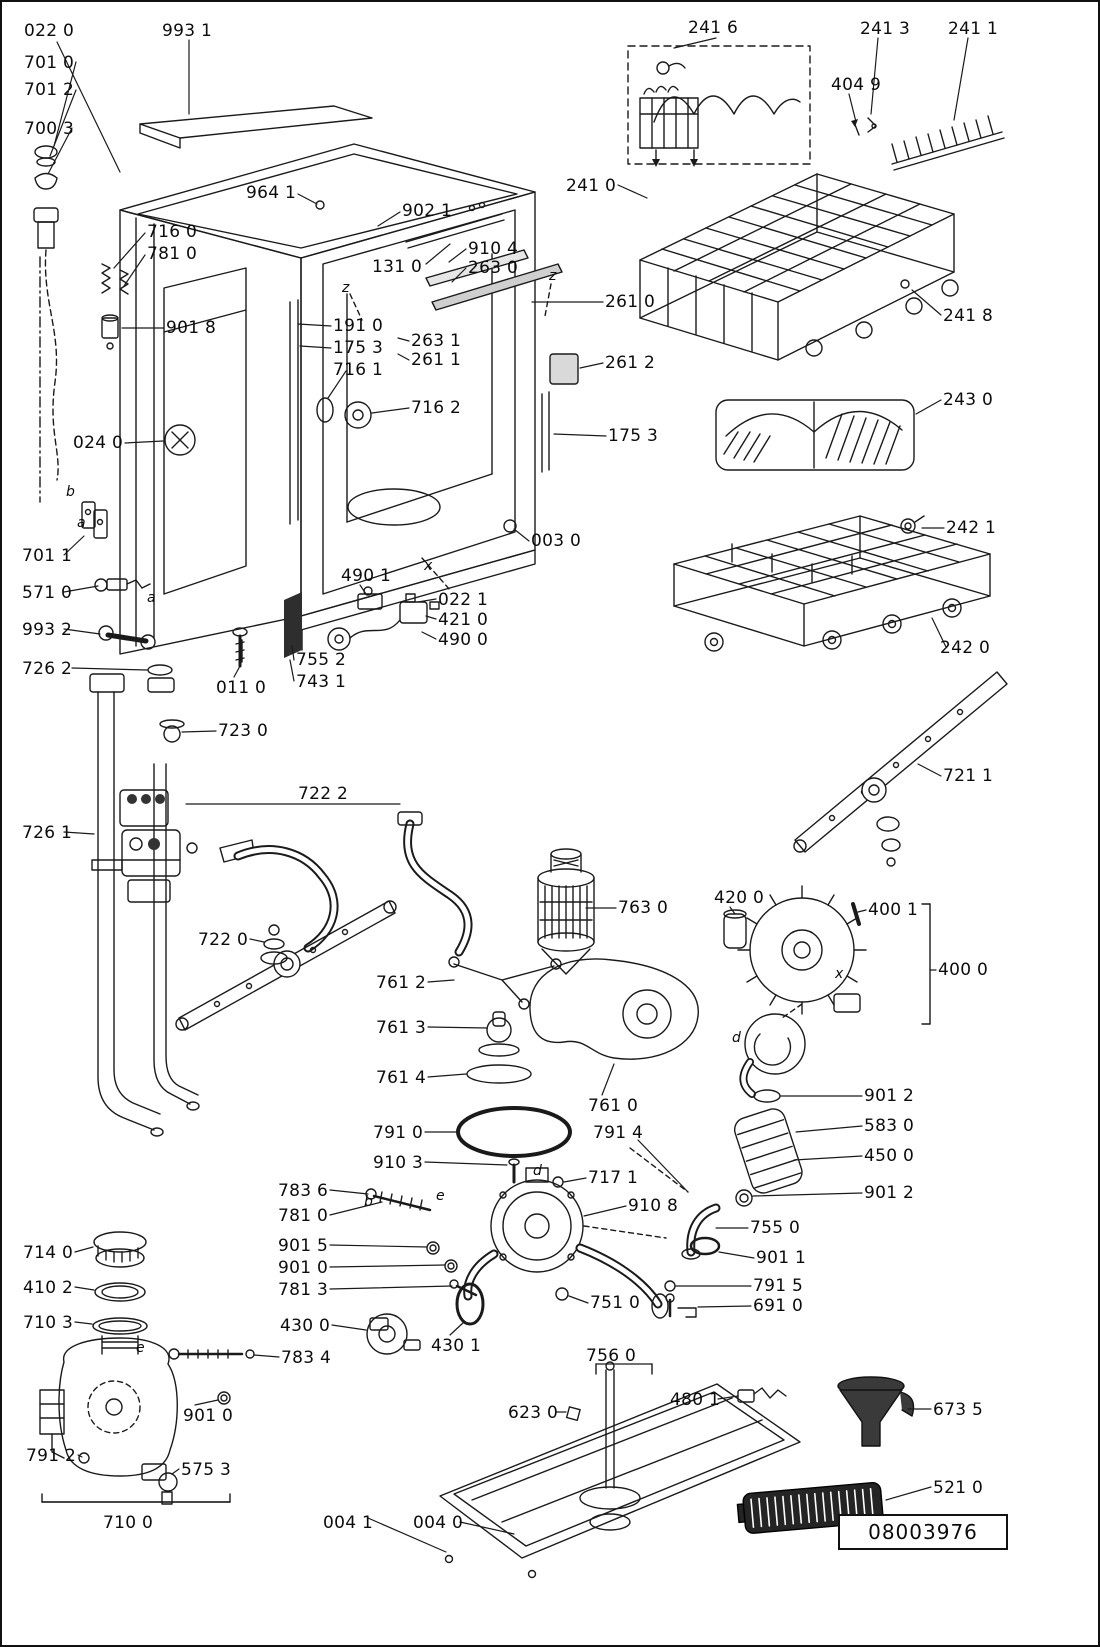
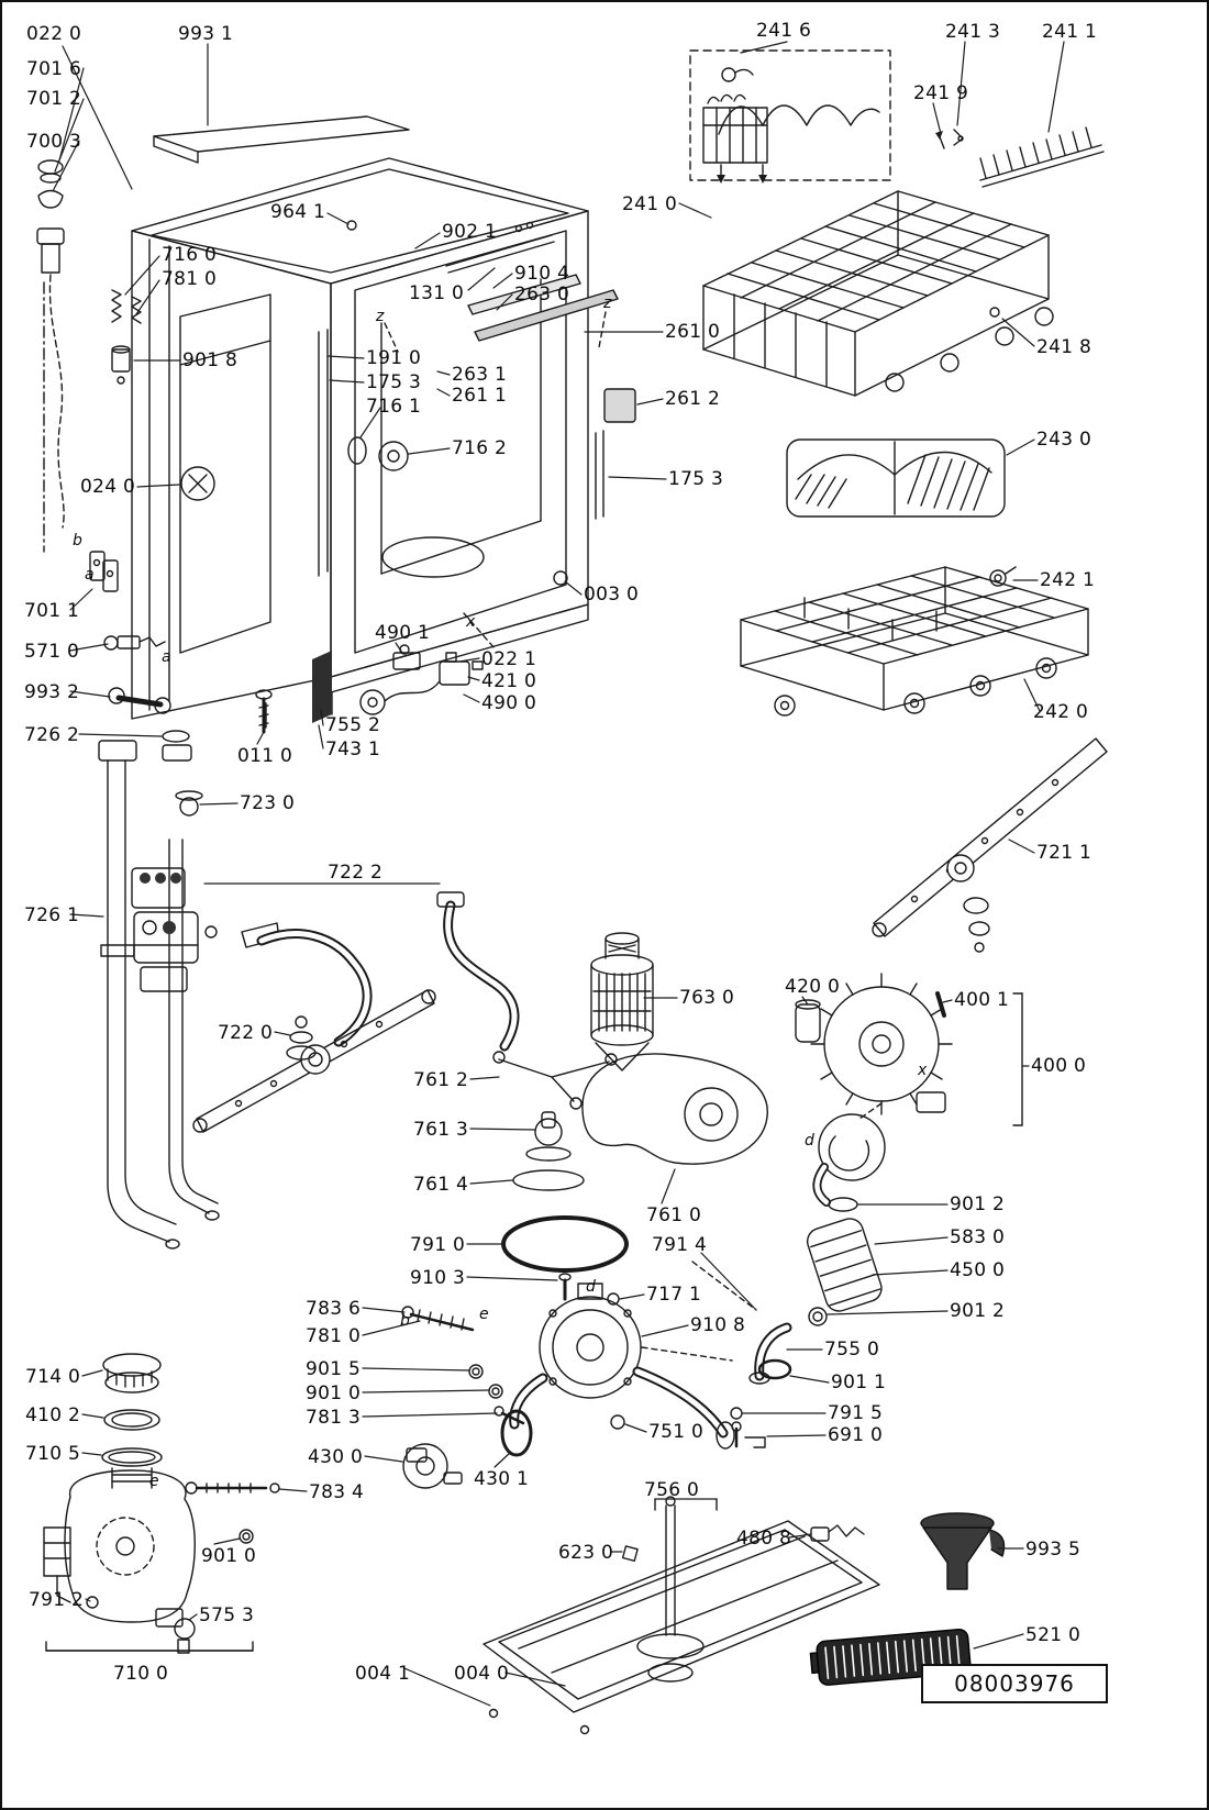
  022 0
- 701 0
+ 701 6
  701 2
  700 3
  993 1
  964 1
  902 1
  716 0
  781 0
  901 8
  131 0
  910 4
  263 0
  191 0
  175 3
  263 1
  261 1
  716 1
  716 2
  024 0
  175 3
  003 0
  701 1
  571 0
  993 2
  490 1
  022 1
  421 0
  490 0
  726 2
  755 2
  743 1
  011 0
  723 0
  722 2
  726 1
  722 0
  241 6
  241 3
  241 1
- 404 9
+ 241 9
  241 0
  261 0
  261 2
  241 8
  243 0
  242 1
  242 0
  721 1
  763 0
  420 0
  400 1
  400 0
  761 2
  761 3
  761 4
  761 0
  791 0
  791 4
  910 3
  717 1
  783 6
  781 0
  910 8
  901 5
  901 0
  781 3
  901 2
  583 0
  450 0
  901 2
  755 0
  901 1
  791 5
  691 0
  751 0
  430 0
  430 1
  714 0
  410 2
- 710 3
+ 710 5
  783 4
  901 0
  791 2
  575 3
  710 0
  623 0
  756 0
- 480 1
+ 480 8
- 673 5
+ 993 5
  521 0
  004 1
  004 0
  z
  z
  x
  x
  b
  b
  a
  a
  d
  d
  e
  e
  08003976
